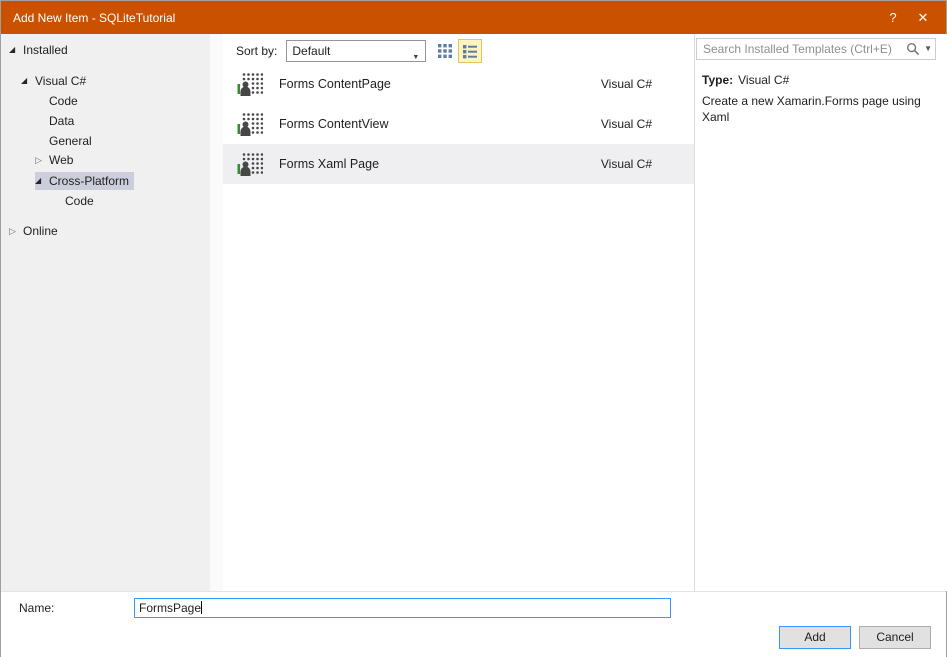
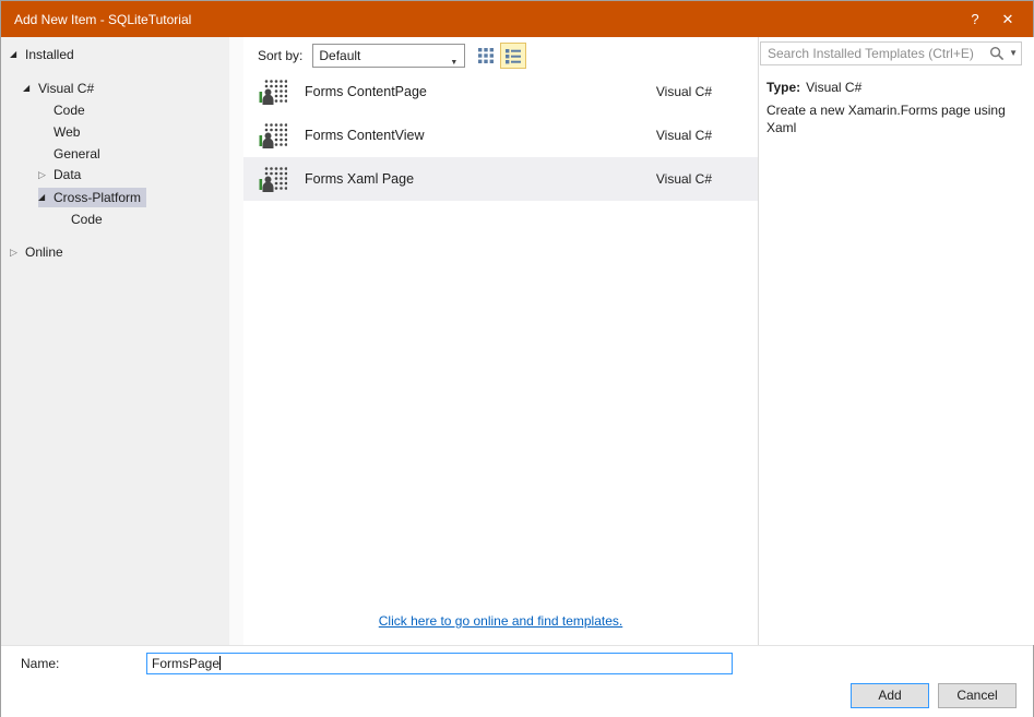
  Add New Item - SQLiteTutorial
  ?
  ✕
  ◢
  Installed
  ◢
  Visual C#
  Code
- Data
+ Web
  General
  ▷
- Web
+ Data
  ◢
  Cross-Platform
  Code
  ▷
  Online
  Sort by:
  Default
  Forms ContentPage
  Visual C#
  Forms ContentView
  Visual C#
  Forms Xaml Page
  Visual C#
+ Click here to go online and find templates.
  Search Installed Templates (Ctrl+E)
  ▼
  Type: Visual C#
  Create a new Xamarin.Forms page using Xaml
  Name:
  FormsPage
  Add
  Cancel
